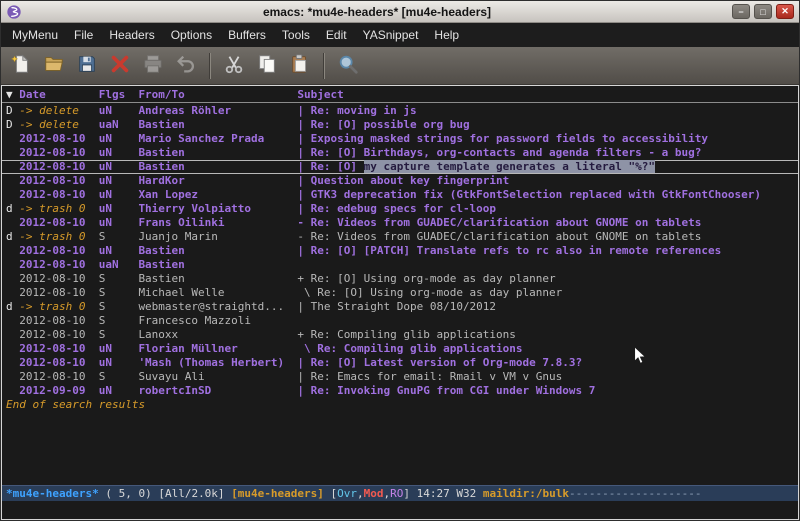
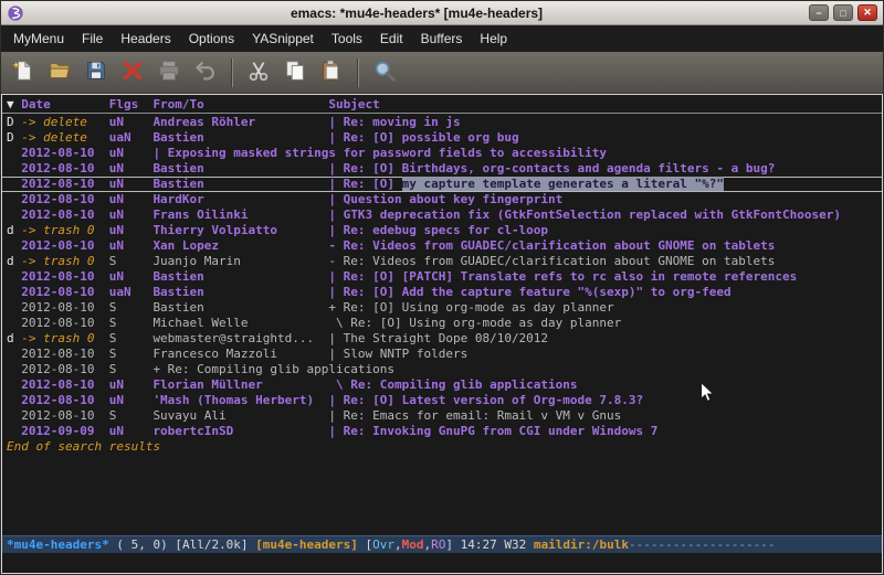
  emacs: *mu4e-headers* [mu4e-headers]
  −
  □
  ✕
  MyMenu
  File
  Headers
  Options
- Buffers
+ YASnippet
  Tools
  Edit
- YASnippet
+ Buffers
  Help
  ▼
  Date
  Flgs
  From/To
  Subject
  D
  -> delete
  uN
  Andreas Röhler
  | Re: moving in js
  D
  -> delete
  uaN
  Bastien
  | Re: [O] possible org bug
  2012-08-10
  uN
- Mario Sanchez Prada
  | Exposing masked strings for password fields to accessibility
  2012-08-10
  uN
  Bastien
  | Re: [O] Birthdays, org-contacts and agenda filters - a bug?
  2012-08-10
  uN
  Bastien
  | Re: [O] my capture template generates a literal "%?"
  2012-08-10
  uN
  HardKor
  | Question about key fingerprint
  2012-08-10
  uN
- Xan Lopez
+ Frans Oilinki
  | GTK3 deprecation fix (GtkFontSelection replaced with GtkFontChooser)
  d
  -> trash 0
  uN
  Thierry Volpiatto
  | Re: edebug specs for cl-loop
  2012-08-10
  uN
- Frans Oilinki
+ Xan Lopez
  - Re: Videos from GUADEC/clarification about GNOME on tablets
  d
  -> trash 0
  S
  Juanjo Marin
  - Re: Videos from GUADEC/clarification about GNOME on tablets
  2012-08-10
  uN
  Bastien
  | Re: [O] [PATCH] Translate refs to rc also in remote references
  2012-08-10
  uaN
  Bastien
+ | Re: [O] Add the capture feature "%(sexp)" to org-feed
  2012-08-10
  S
  Bastien
  + Re: [O] Using org-mode as day planner
  2012-08-10
  S
  Michael Welle
  \ Re: [O] Using org-mode as day planner
  d
  -> trash 0
  S
  webmaster@straightd...
  | The Straight Dope 08/10/2012
  2012-08-10
  S
  Francesco Mazzoli
+ | Slow NNTP folders
  2012-08-10
  S
- Lanoxx
  + Re: Compiling glib applications
  2012-08-10
  uN
  Florian Müllner
  \ Re: Compiling glib applications
  2012-08-10
  uN
  'Mash (Thomas Herbert)
  | Re: [O] Latest version of Org-mode 7.8.3?
  2012-08-10
  S
  Suvayu Ali
  | Re: Emacs for email: Rmail v VM v Gnus
  2012-09-09
  uN
  robertcInSD
  | Re: Invoking GnuPG from CGI under Windows 7
  End of search results
  *mu4e-headers* ( 5, 0) [All/2.0k] [mu4e-headers] [Ovr,Mod,RO] 14:27 W32 maildir:/bulk--------------------
